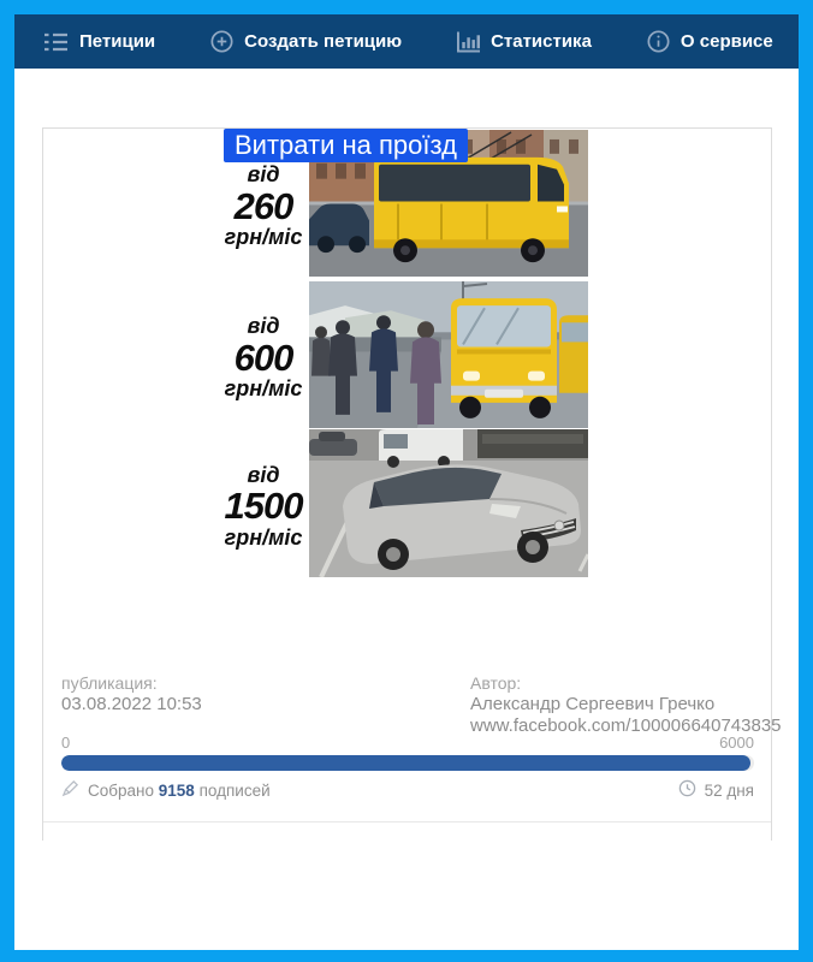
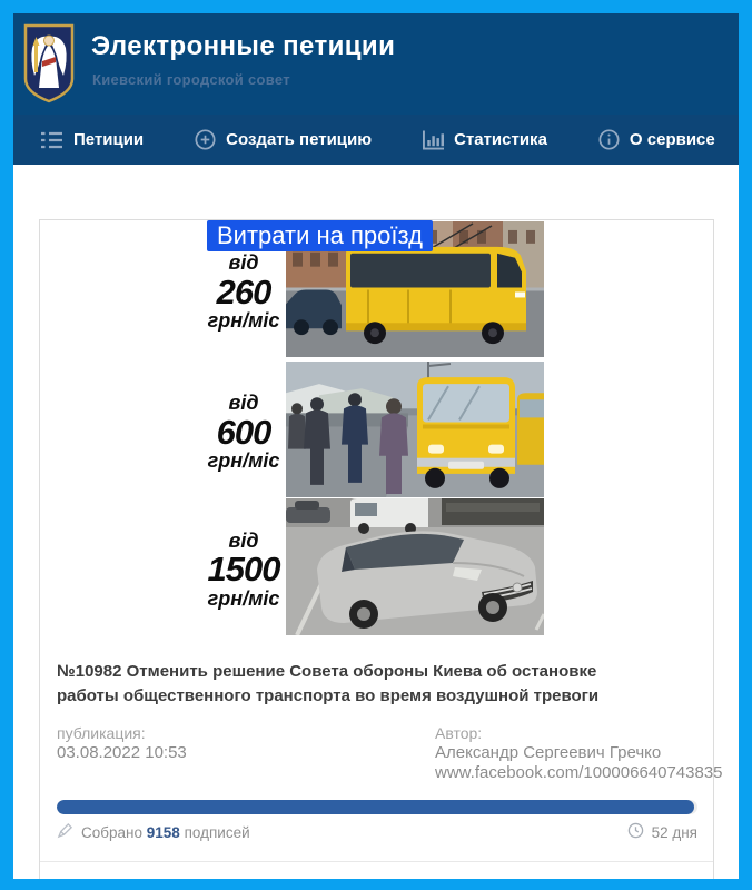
+ Электронные петиции
+ Киевский городской совет
  Петиции
  Создать петицию
  Статистика
  О сервисе
  Витрати на проїзд
  від
  260
  грн/міс
  від
  600
  грн/міс
  від
  1500
  грн/міс
+ №10982 Отменить решение Совета обороны Киева об остановке работы общественного транспорта во время воздушной тревоги
  публикация:
  03.08.2022 10:53
  Автор:
  Александр Сергеевич Гречко
  www.facebook.com/100006640743835
- 0
- 6000
  Собрано 9158 подписей
  52 дня
